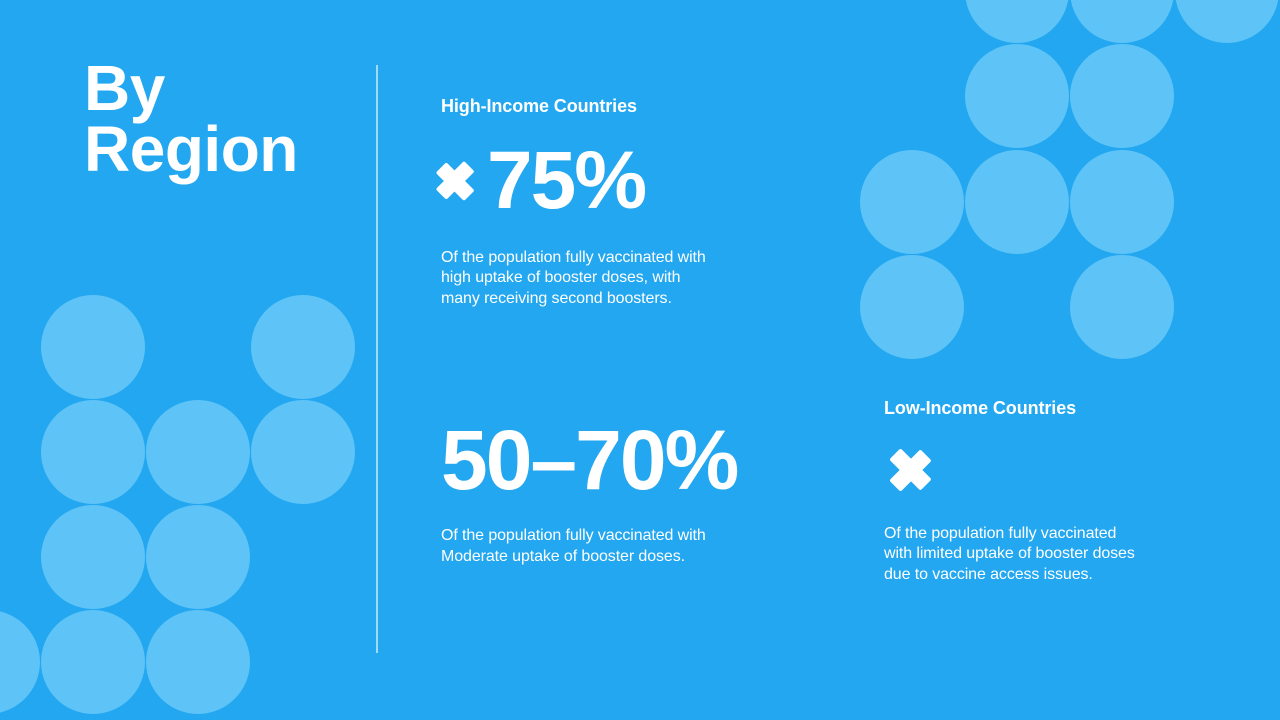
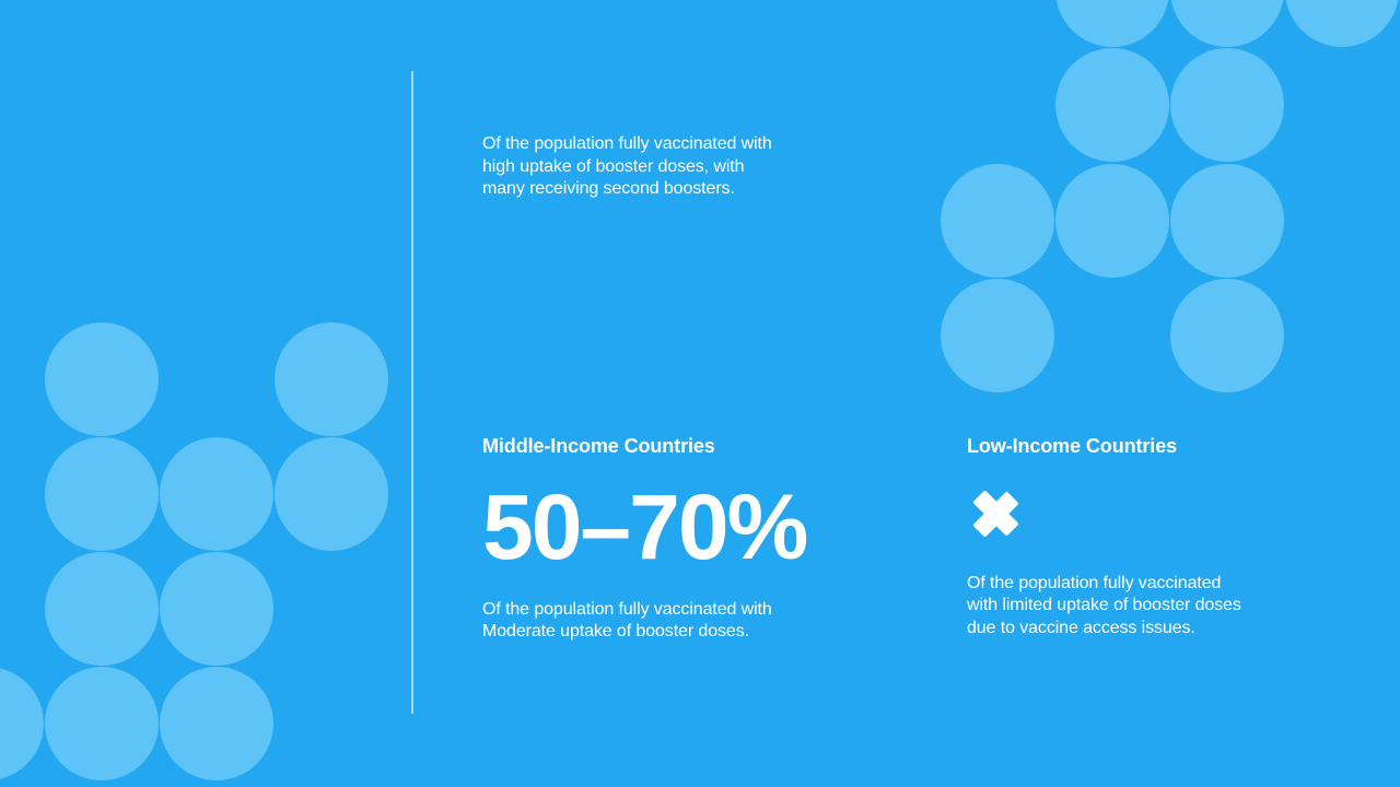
- By
- Region
- High-Income Countries
- 75%
  Of the population fully vaccinated with
  high uptake of booster doses, with
  many receiving second boosters.
+ Middle-Income Countries
  50–70%
  Of the population fully vaccinated with
  Moderate uptake of booster doses.
  Low-Income Countries
  Of the population fully vaccinated
  with limited uptake of booster doses
  due to vaccine access issues.
